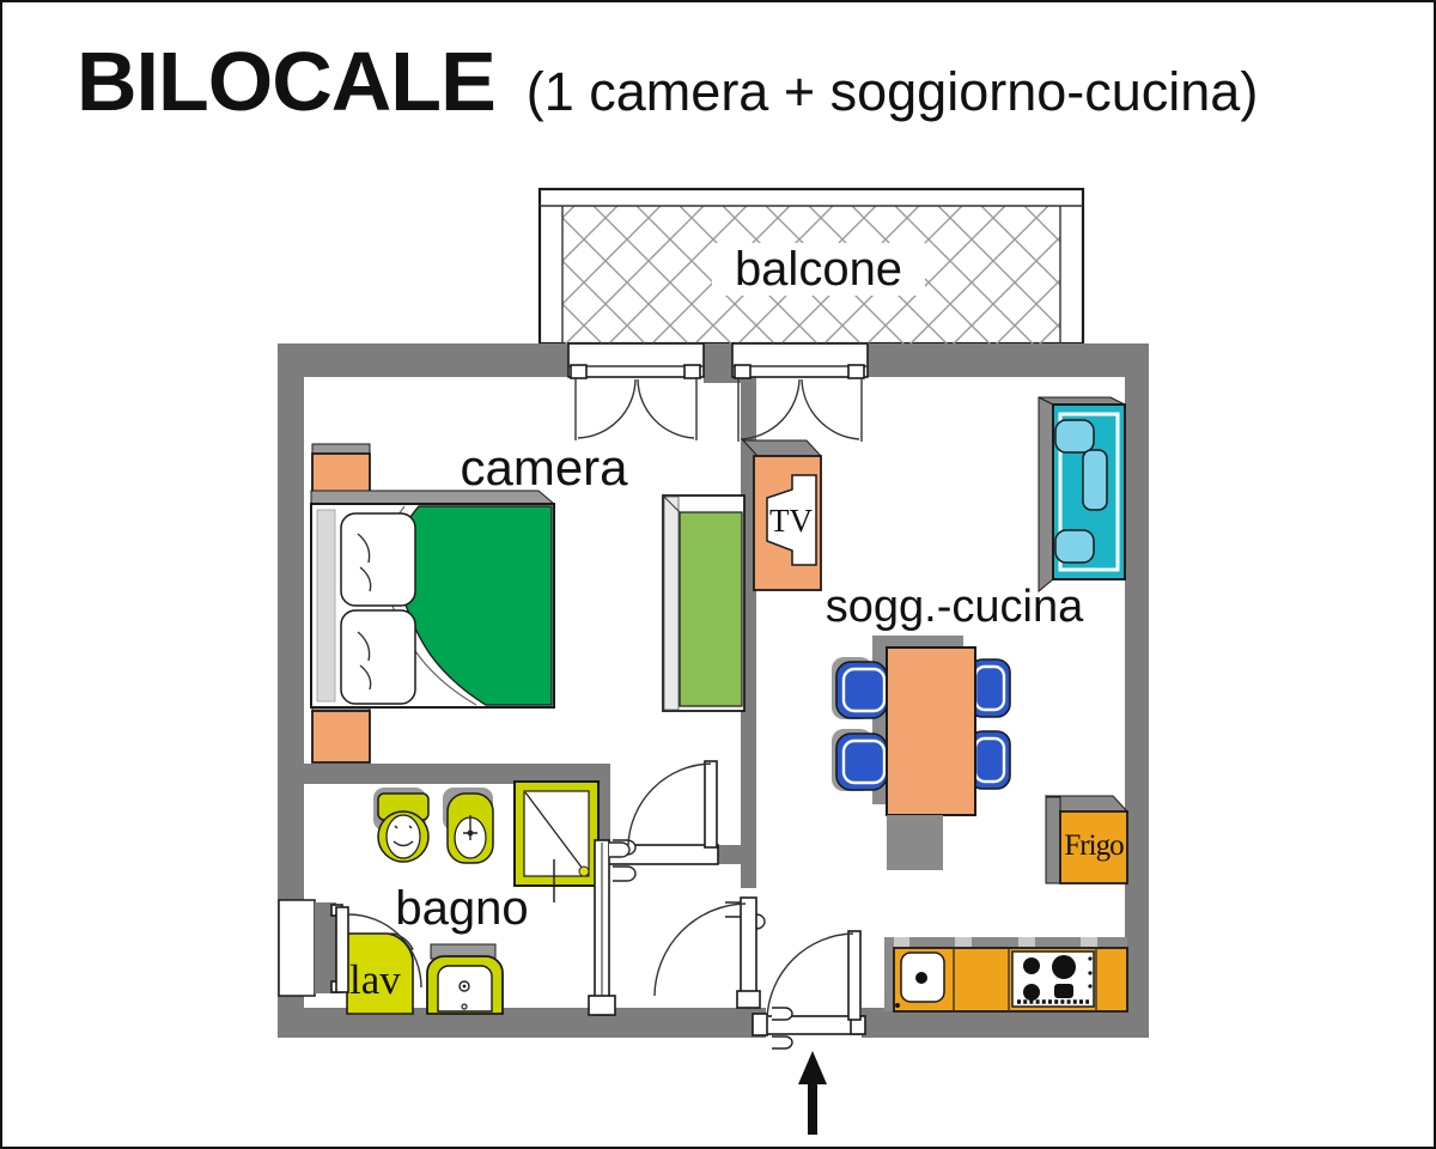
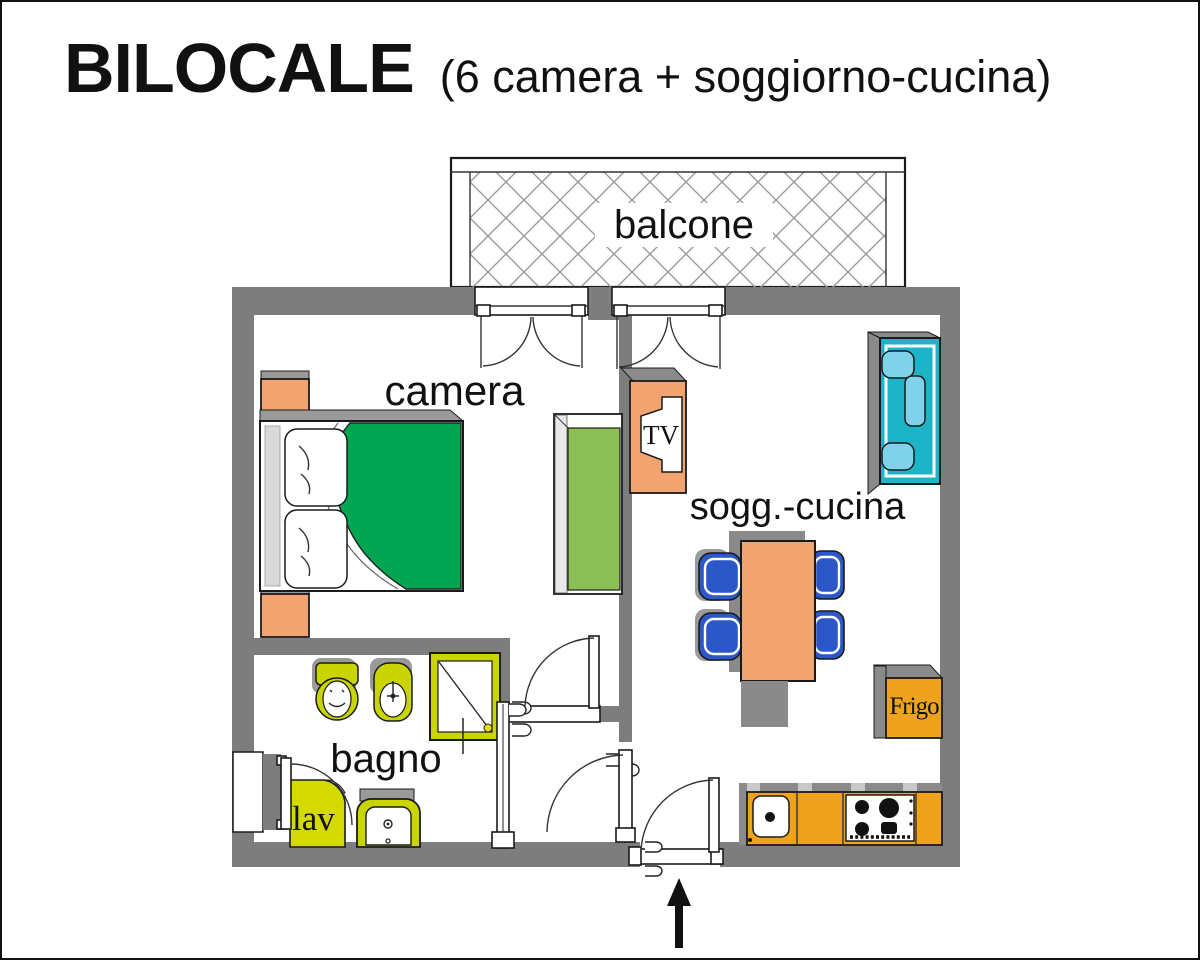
  BILOCALE
- (1 camera + soggiorno-cucina)
+ (6 camera + soggiorno-cucina)
  balcone
  camera
  sogg.-cucina
  bagno
  TV
  Frigo
  lav
